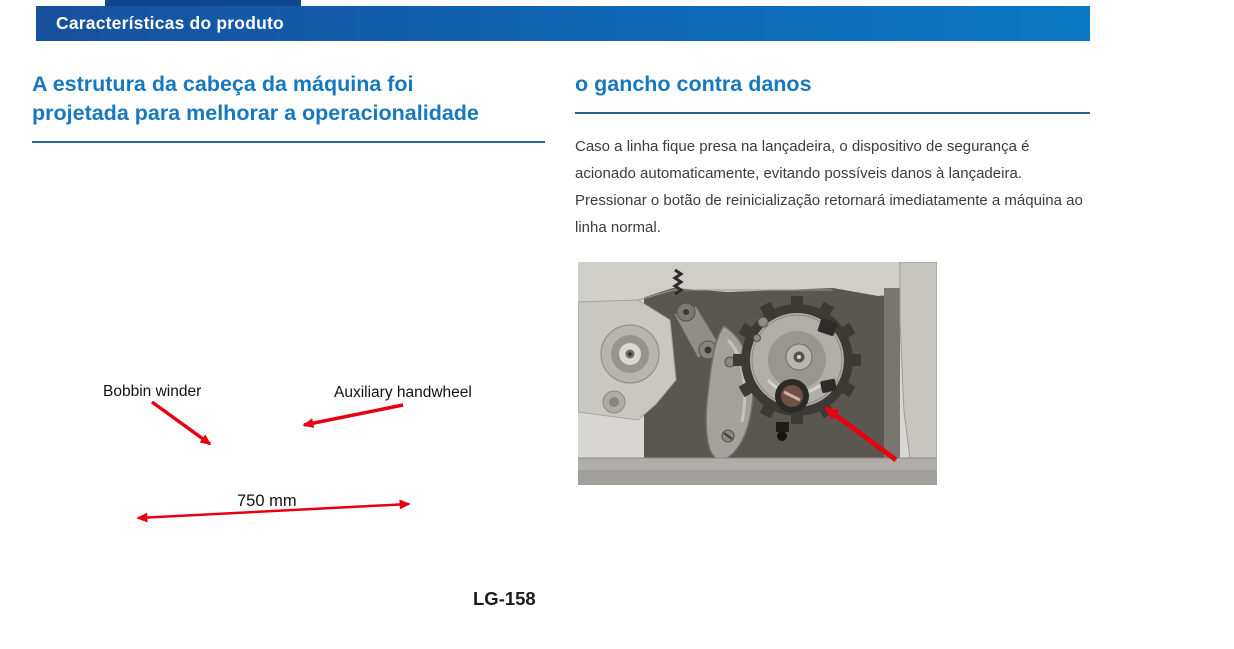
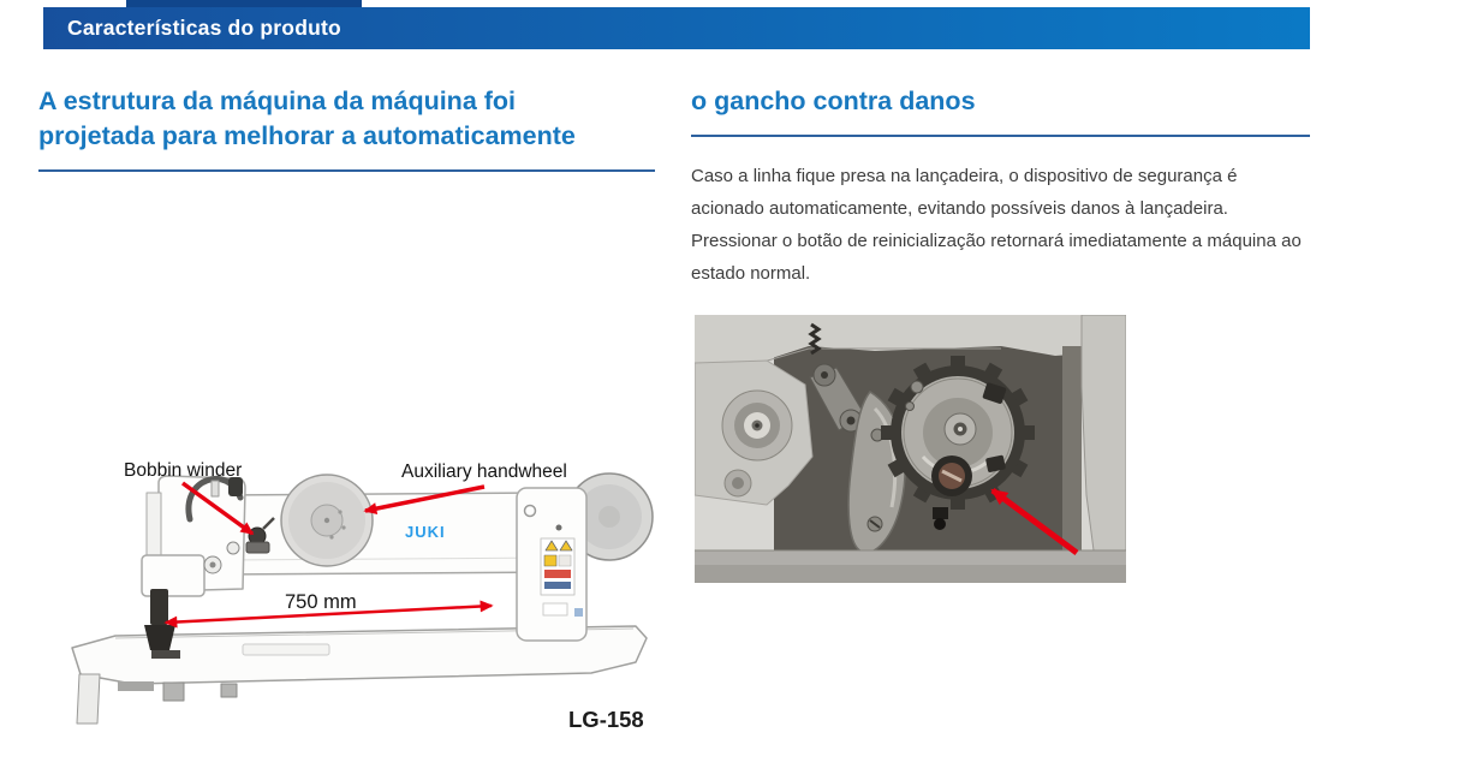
  Características do produto
- A estrutura da cabeça da máquina foi
+ A estrutura da máquina da máquina foi
- projetada para melhorar a operacionalidade
+ projetada para melhorar a automaticamente
  o gancho contra danos
- Caso a linha fique presa na lançadeira, o dispositivo de segurança é acionado automaticamente, evitando possíveis danos à lançadeira. Pressionar o botão de reinicialização retornará imediatamente a máquina ao linha normal.
+ Caso a linha fique presa na lançadeira, o dispositivo de segurança é acionado automaticamente, evitando possíveis danos à lançadeira. Pressionar o botão de reinicialização retornará imediatamente a máquina ao estado normal.
+ JUKI
  Bobbin winder
  Auxiliary handwheel
  750 mm
  LG-158
